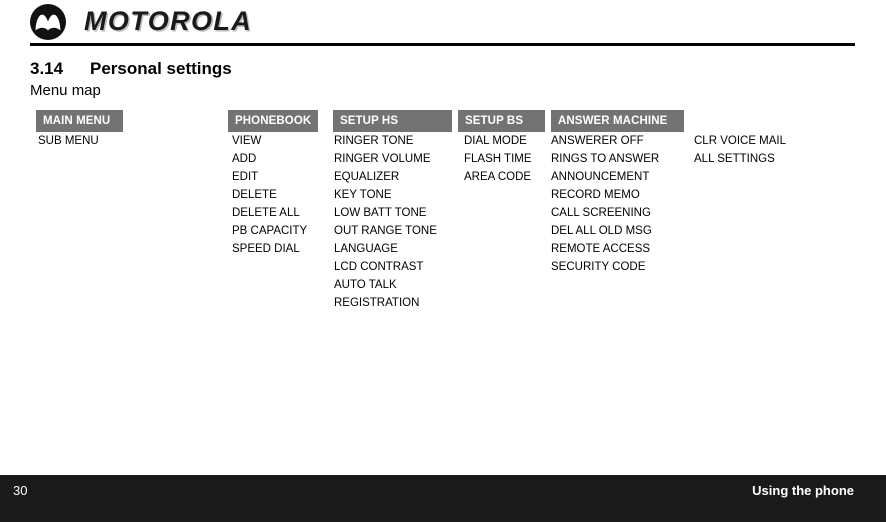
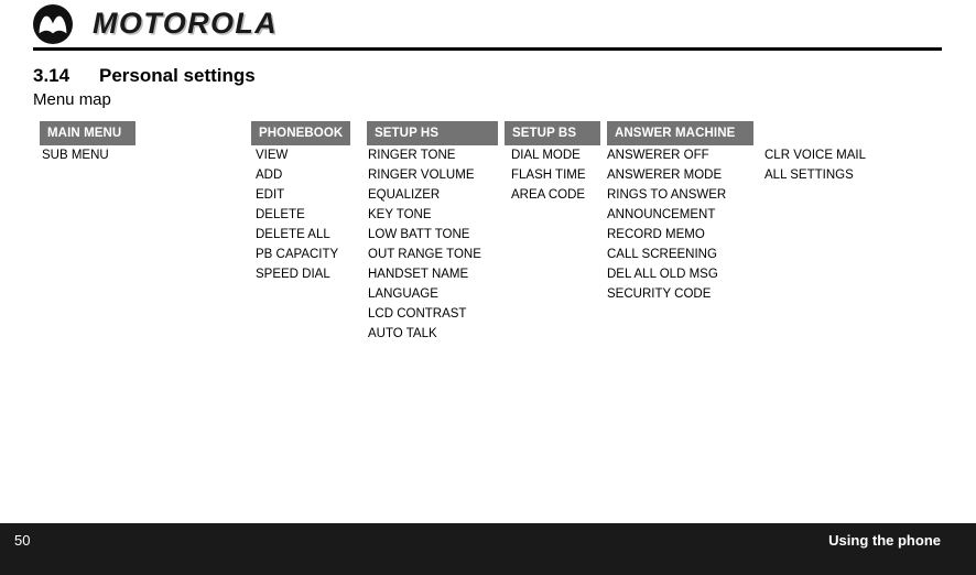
  MOTOROLA
  3.14 Personal settings
  Menu map
  MAIN MENU
  PHONEBOOK
  SETUP HS
  SETUP BS
  ANSWER MACHINE
  SUB MENU
  VIEW
  ADD
  EDIT
  DELETE
  DELETE ALL
  PB CAPACITY
  SPEED DIAL
  RINGER TONE
  RINGER VOLUME
  EQUALIZER
  KEY TONE
  LOW BATT TONE
  OUT RANGE TONE
+ HANDSET NAME
  LANGUAGE
  LCD CONTRAST
  AUTO TALK
- REGISTRATION
  DIAL MODE
  FLASH TIME
  AREA CODE
  ANSWERER OFF
+ ANSWERER MODE
  RINGS TO ANSWER
  ANNOUNCEMENT
  RECORD MEMO
  CALL SCREENING
  DEL ALL OLD MSG
- REMOTE ACCESS
  SECURITY CODE
  CLR VOICE MAIL
  ALL SETTINGS
- 30
+ 50
  Using the phone
